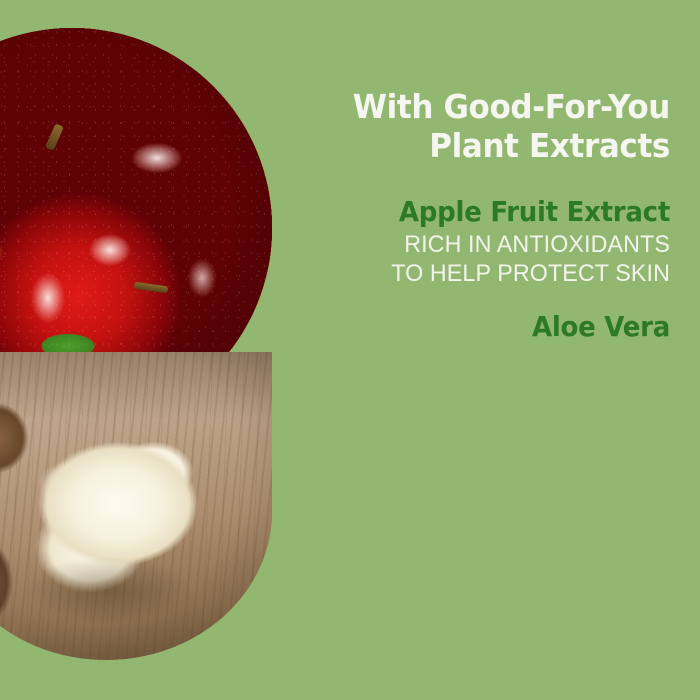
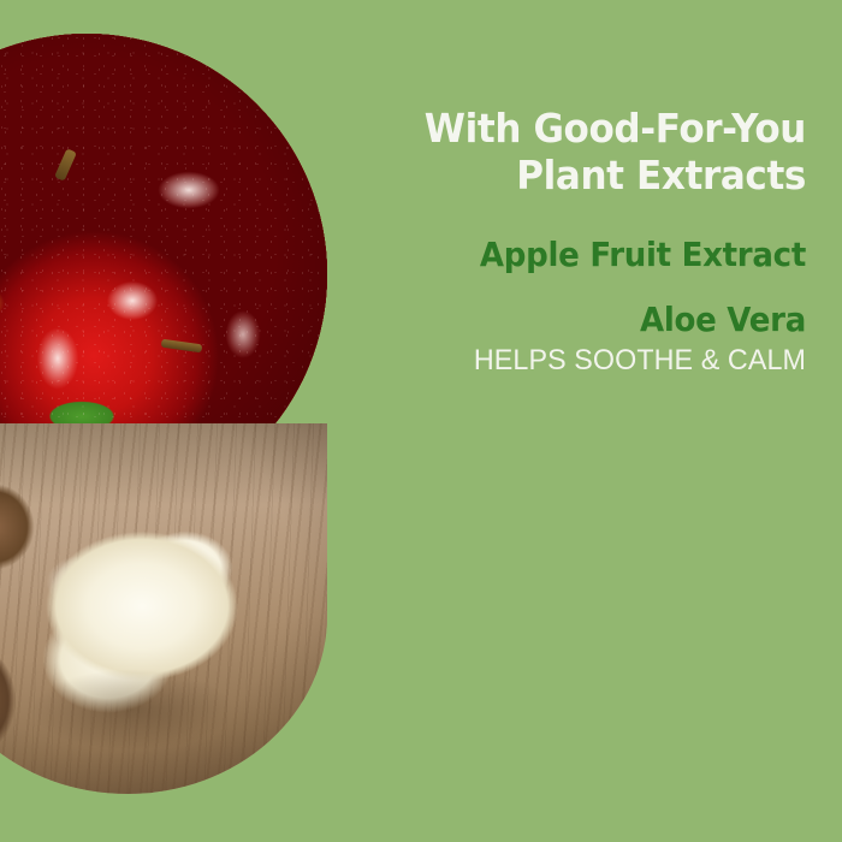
  With Good-For-You
  Plant Extracts
  Apple Fruit Extract
- RICH IN ANTIOXIDANTS
- TO HELP PROTECT SKIN
  Aloe Vera
+ HELPS SOOTHE & CALM
